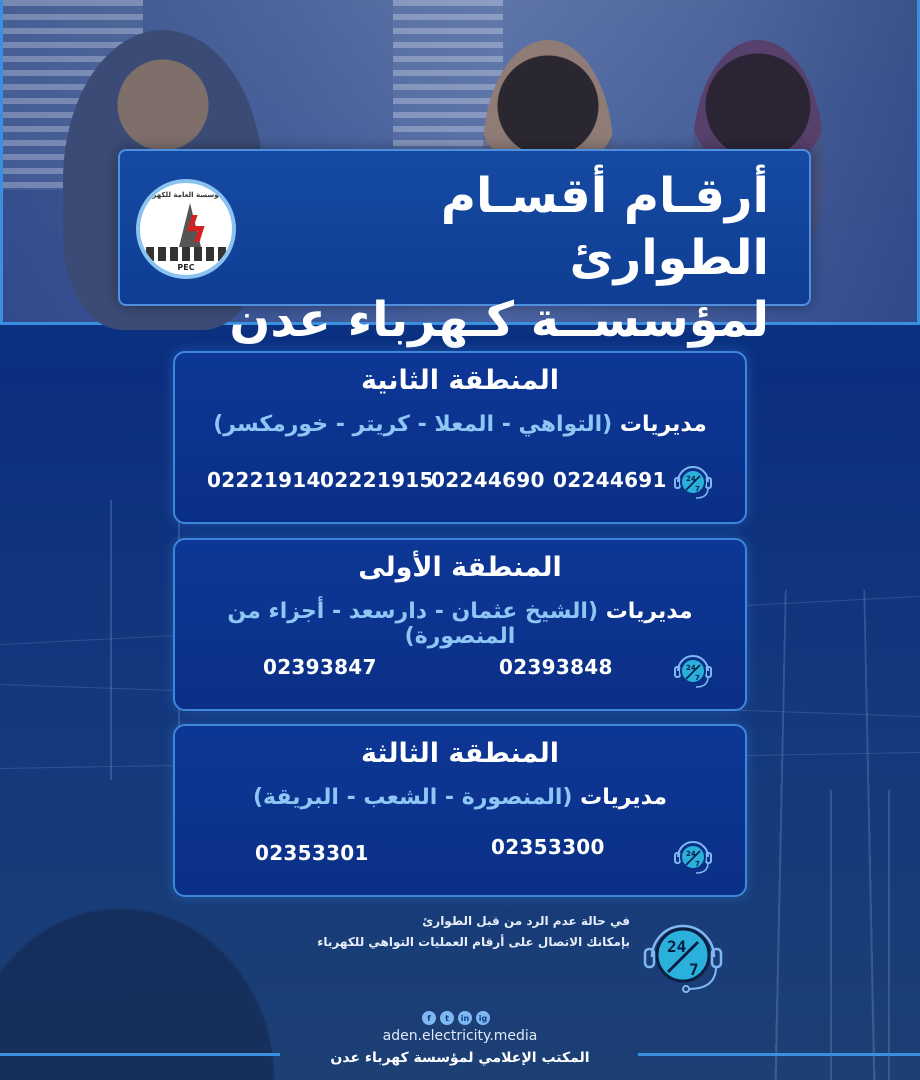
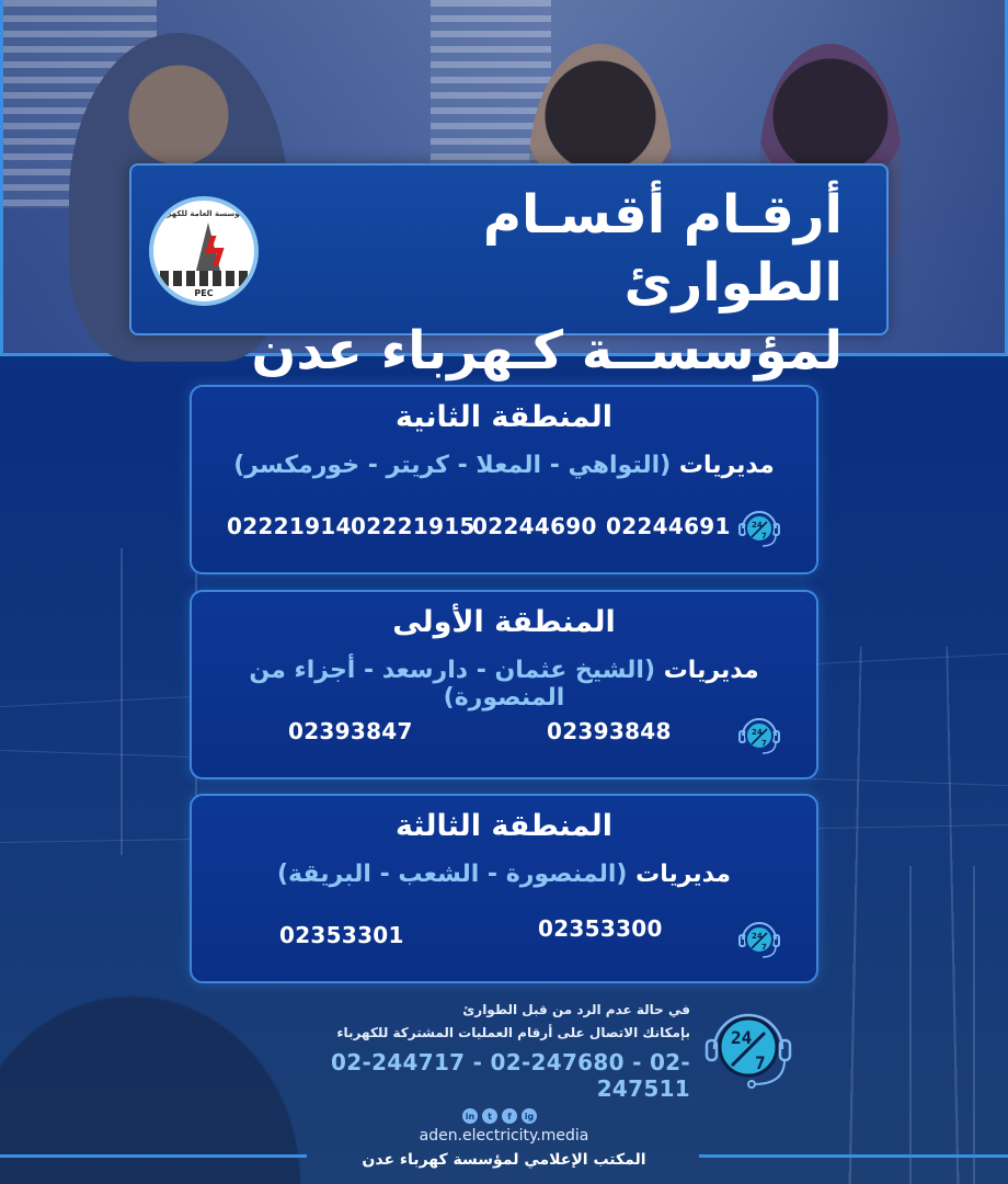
  المؤسسة العامة للكهرباء
  ϟ
  PEC
  أرقـام أقسـام الطوارئ
  لمؤسســة كـهرباء عدن
  المنطقة الثانية
  مديريات (التواهي - المعلا - كريتر - خورمكسر)
  24
  7
  02244691
  02244690
  02221915
  02221914
  المنطقة الأولى
  مديريات (الشيخ عثمان - دارسعد - أجزاء من المنصورة)
  24
  7
  02393848
  02393847
  المنطقة الثالثة
  مديريات (المنصورة - الشعب - البريقة)
  24
  7
  02353300
  02353301
  24
  7
  في حالة عدم الرد من قبل الطوارئ
- بإمكانك الاتصال على أرقام العمليات التواهي للكهرباء
+ بإمكانك الاتصال على أرقام العمليات المشتركة للكهرباء
+ 02-244717 - 02-247680 - 02-247511
- f
+ in
  t
- in
+ f
  ig
  aden.electricity.media
  المكتب الإعلامي لمؤسسة كهرباء عدن
